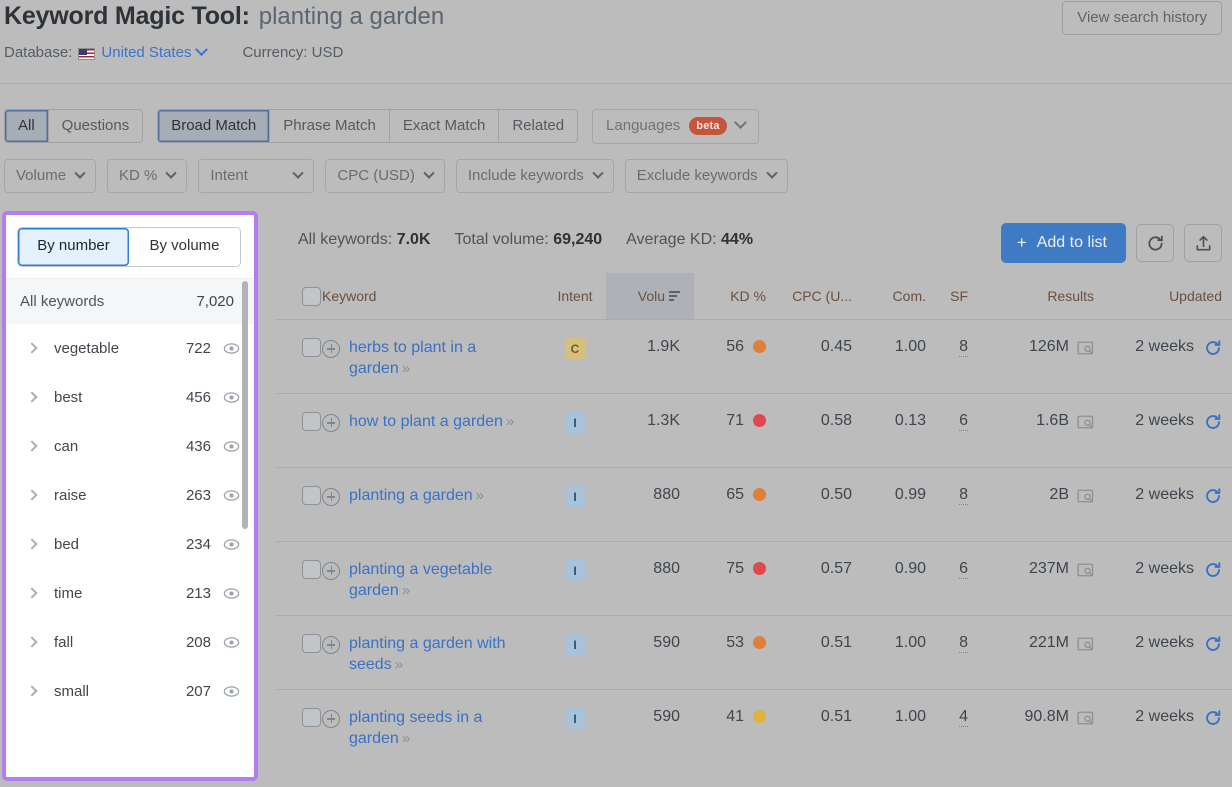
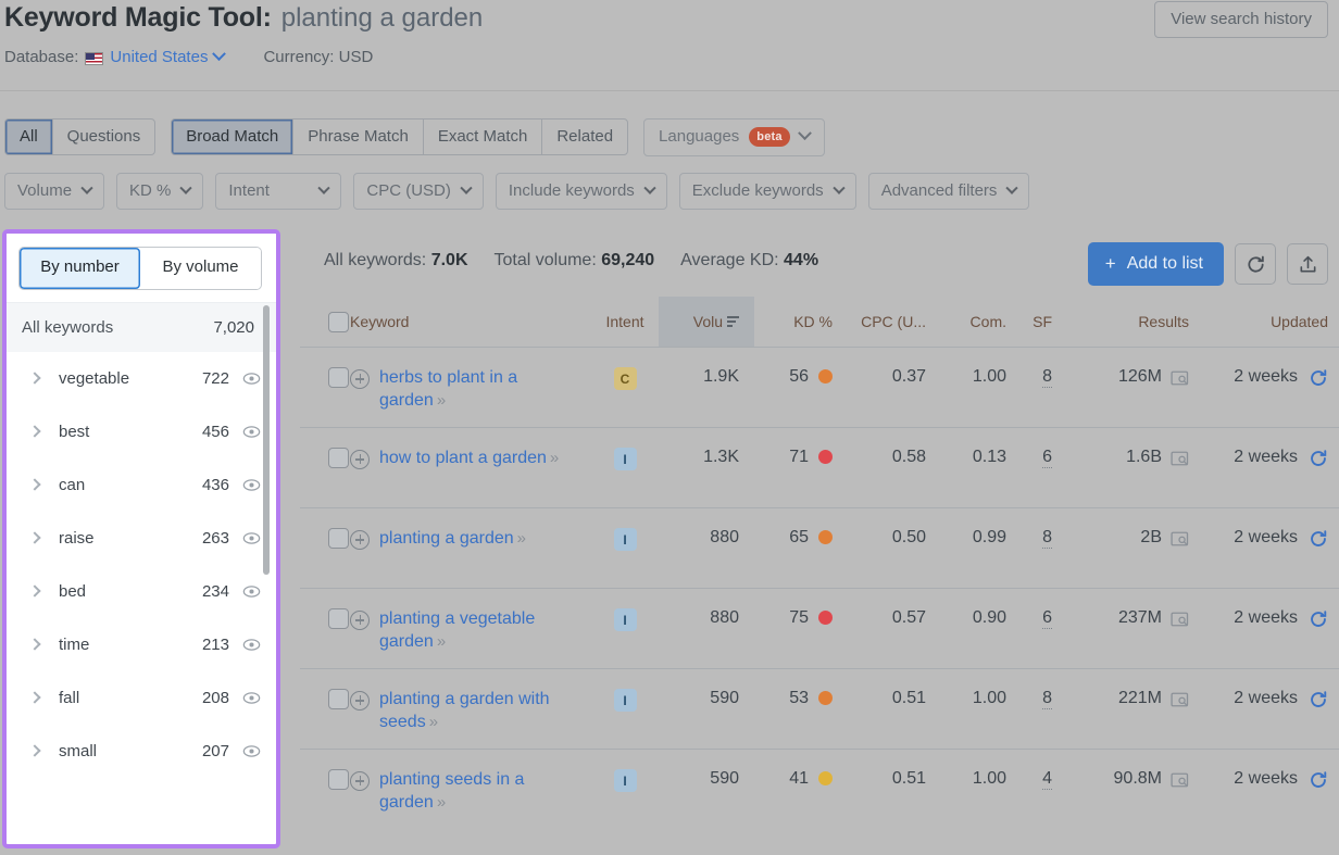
  Keyword Magic Tool:
  planting a garden
  View search history
  Database:
  United States
  Currency: USD
  All
  Questions
  Broad Match
  Phrase Match
  Exact Match
  Related
  Languages
  beta
  Volume
  KD %
  Intent
  CPC (USD)
  Include keywords
  Exclude keywords
+ Advanced filters
  By number
  By volume
  All keywords
  7,020
  vegetable
  722
  best
  456
  can
  436
  raise
  263
  bed
  234
  time
  213
  fall
  208
  small
  207
  All keywords: 7.0K
  Total volume: 69,240
  Average KD: 44%
  +
  Add to list
  Keyword
  Intent
  Volu
  KD %
  CPC (U...
  Com.
  SF
  Results
  Updated
  herbs to plant in a garden »
  C
  1.9K
  56
- 0.45
+ 0.37
  1.00
  8
  126M
  2 weeks
  how to plant a garden »
  I
  1.3K
  71
  0.58
  0.13
  6
  1.6B
  2 weeks
  planting a garden »
  I
  880
  65
  0.50
  0.99
  8
  2B
  2 weeks
  planting a vegetable garden »
  I
  880
  75
  0.57
  0.90
  6
  237M
  2 weeks
  planting a garden with seeds »
  I
  590
  53
  0.51
  1.00
  8
  221M
  2 weeks
  planting seeds in a garden »
  I
  590
  41
  0.51
  1.00
  4
  90.8M
  2 weeks
